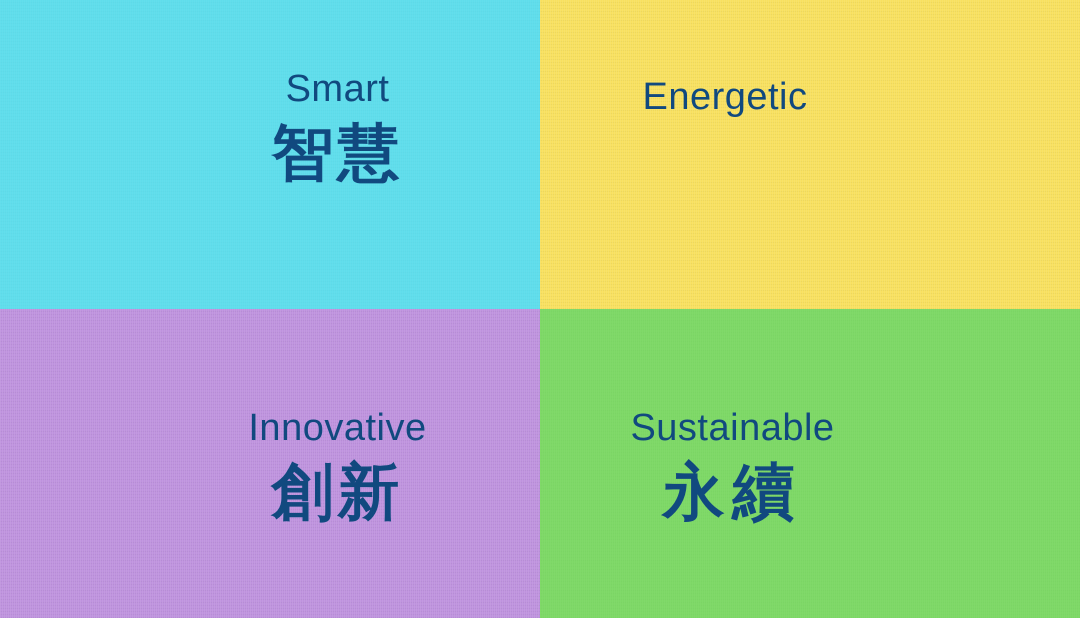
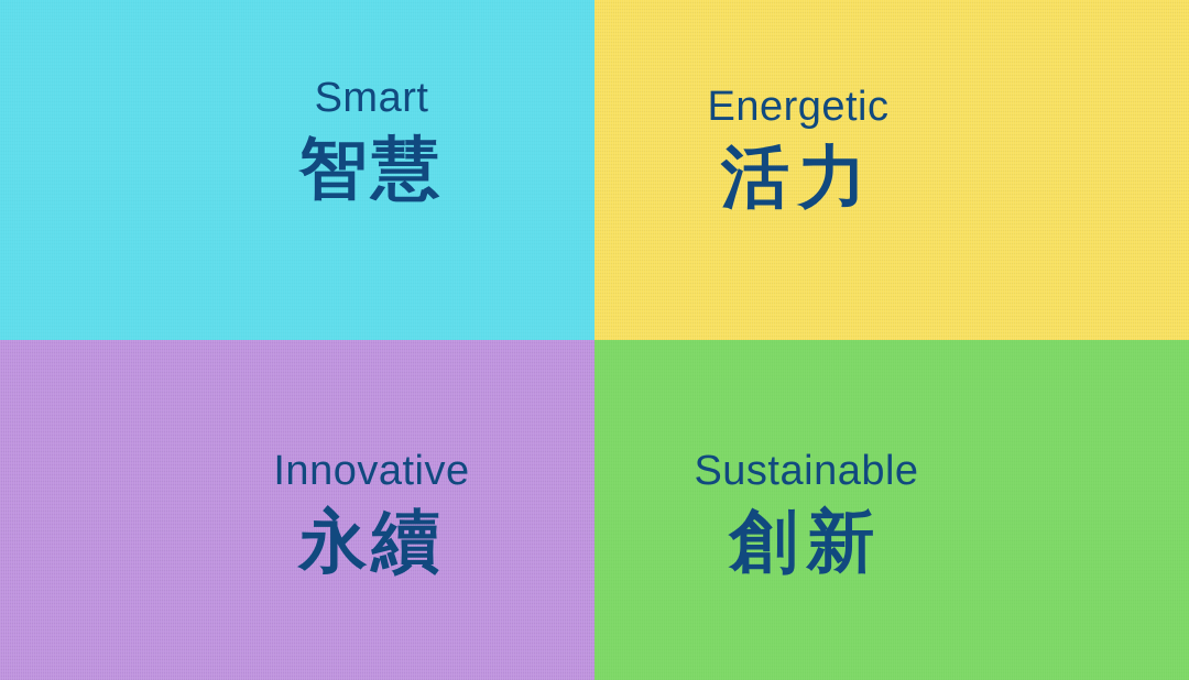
  Smart
  智慧
  Energetic
+ 活力
  Innovative
- 創新
+ 永續
  Sustainable
- 永續
+ 創新
